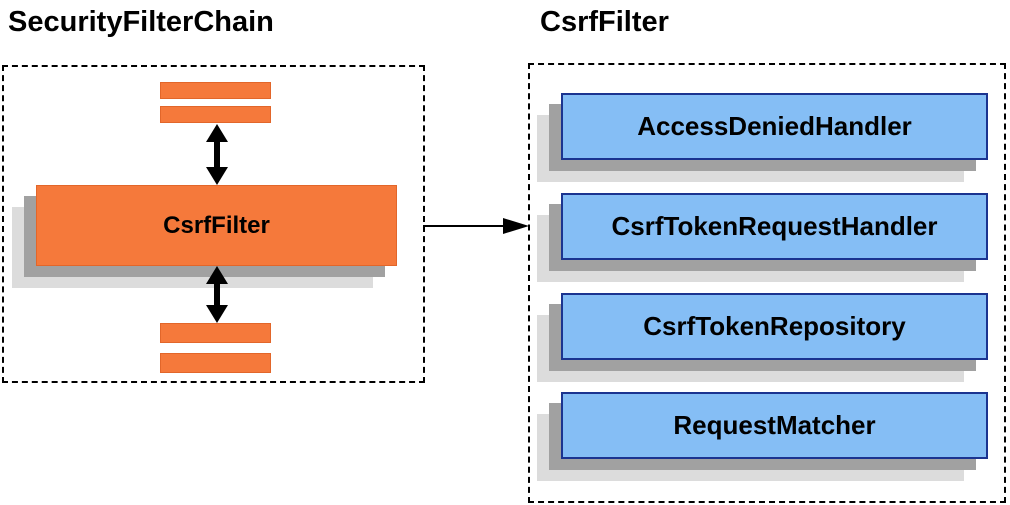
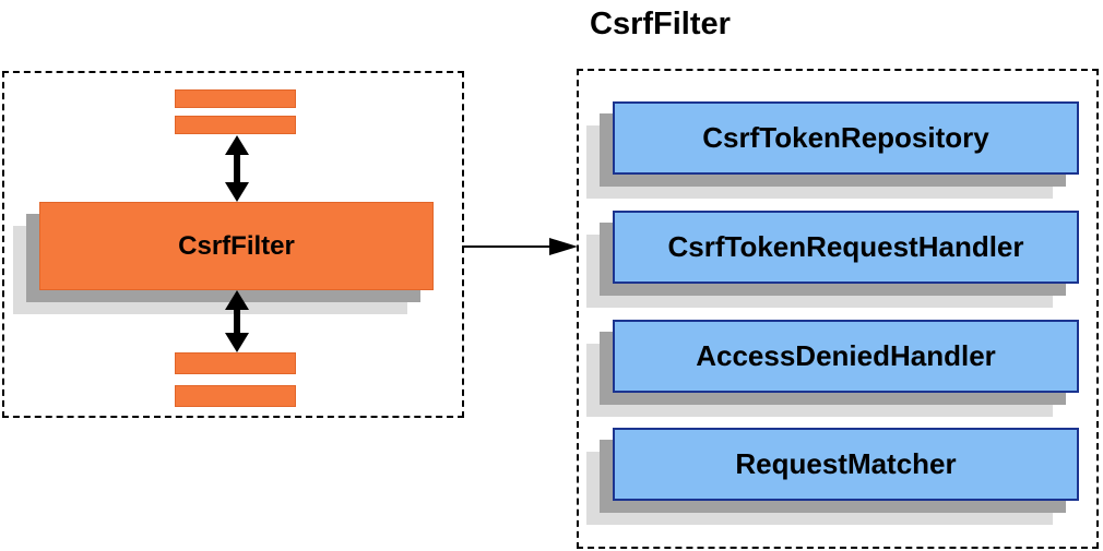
- SecurityFilterChain
  CsrfFilter
  CsrfFilter
- AccessDeniedHandler
+ CsrfTokenRepository
  CsrfTokenRequestHandler
- CsrfTokenRepository
+ AccessDeniedHandler
  RequestMatcher
